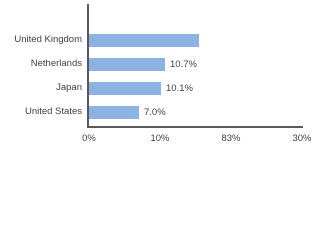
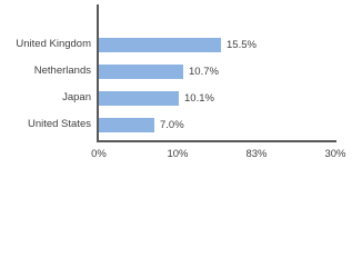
  United Kingdom
+ 15.5%
  Netherlands
  10.7%
  Japan
  10.1%
  United States
  7.0%
  0%
  10%
  83%
  30%
